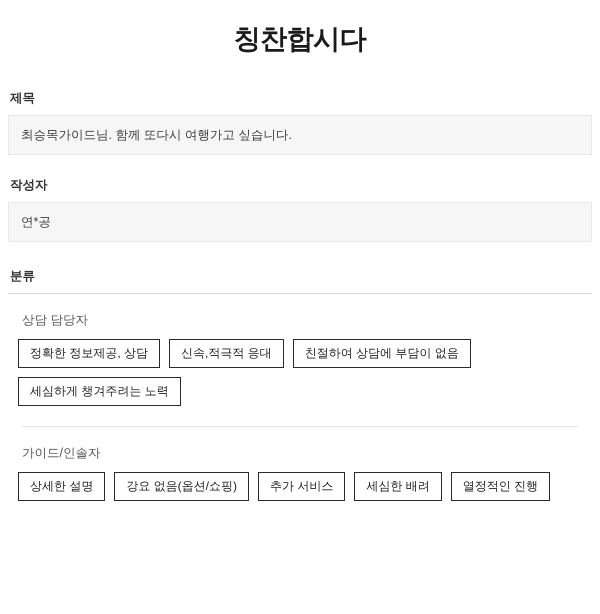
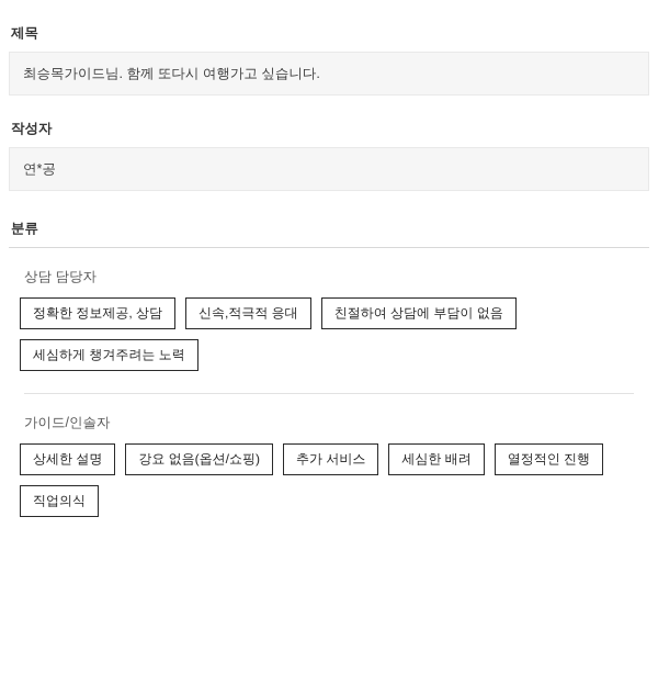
- 칭찬합시다
  제목
  최승목가이드님. 함께 또다시 여행가고 싶습니다.
  작성자
  연*공
  분류
  상담 담당자
  정확한 정보제공, 상담
  신속,적극적 응대
  친절하여 상담에 부담이 없음
  세심하게 챙겨주려는 노력
  가이드/인솔자
  상세한 설명
  강요 없음(옵션/쇼핑)
  추가 서비스
  세심한 배려
  열정적인 진행
+ 직업의식
